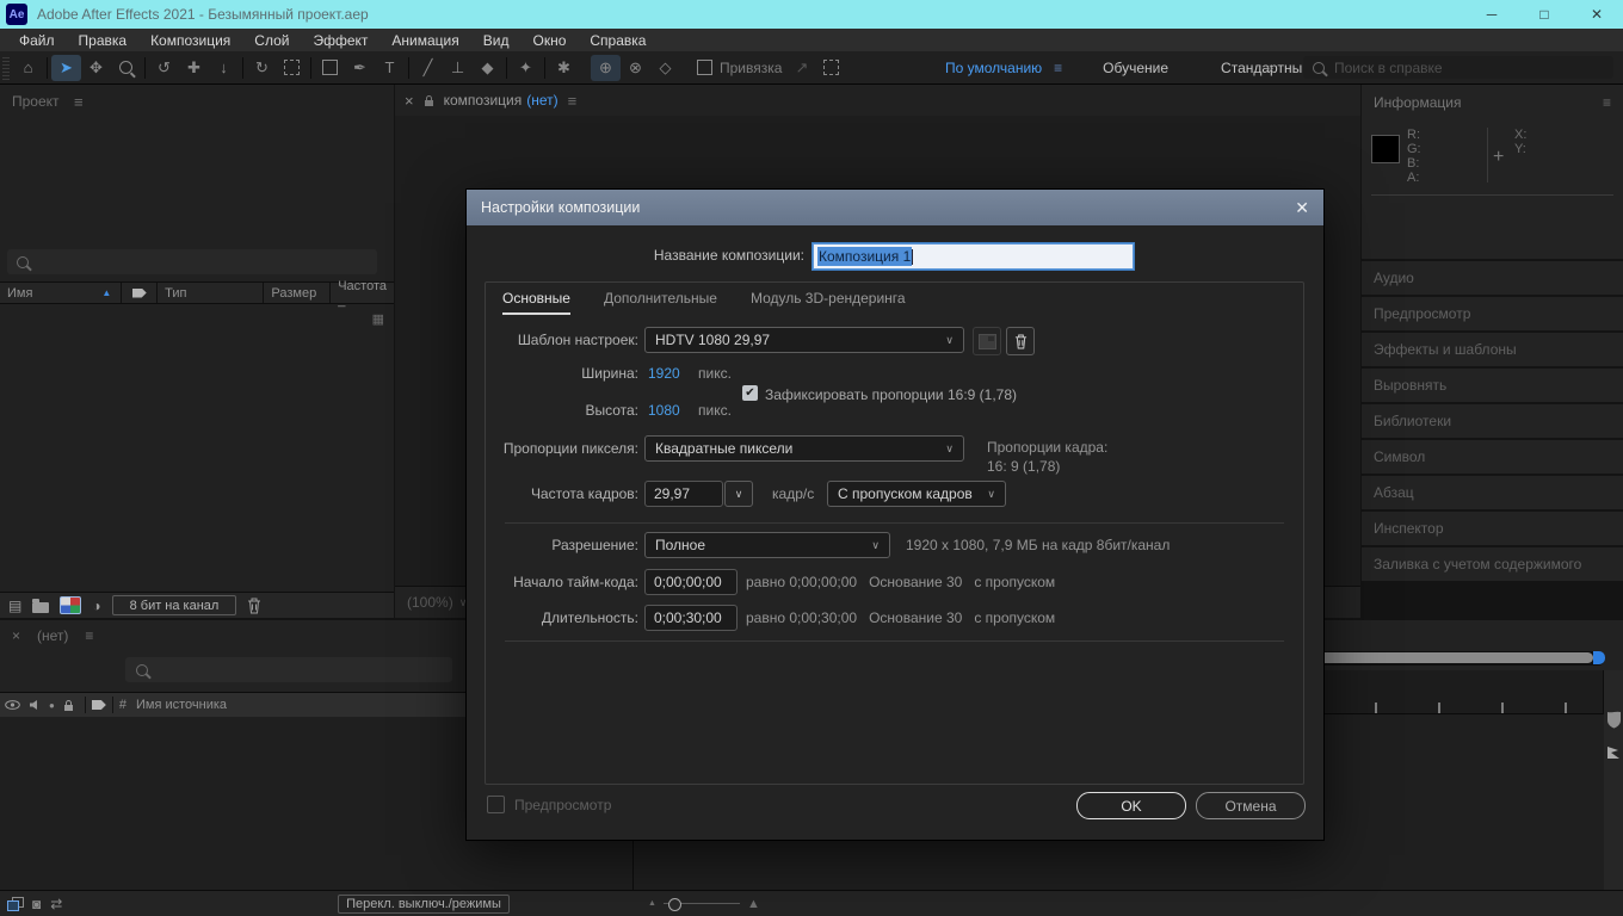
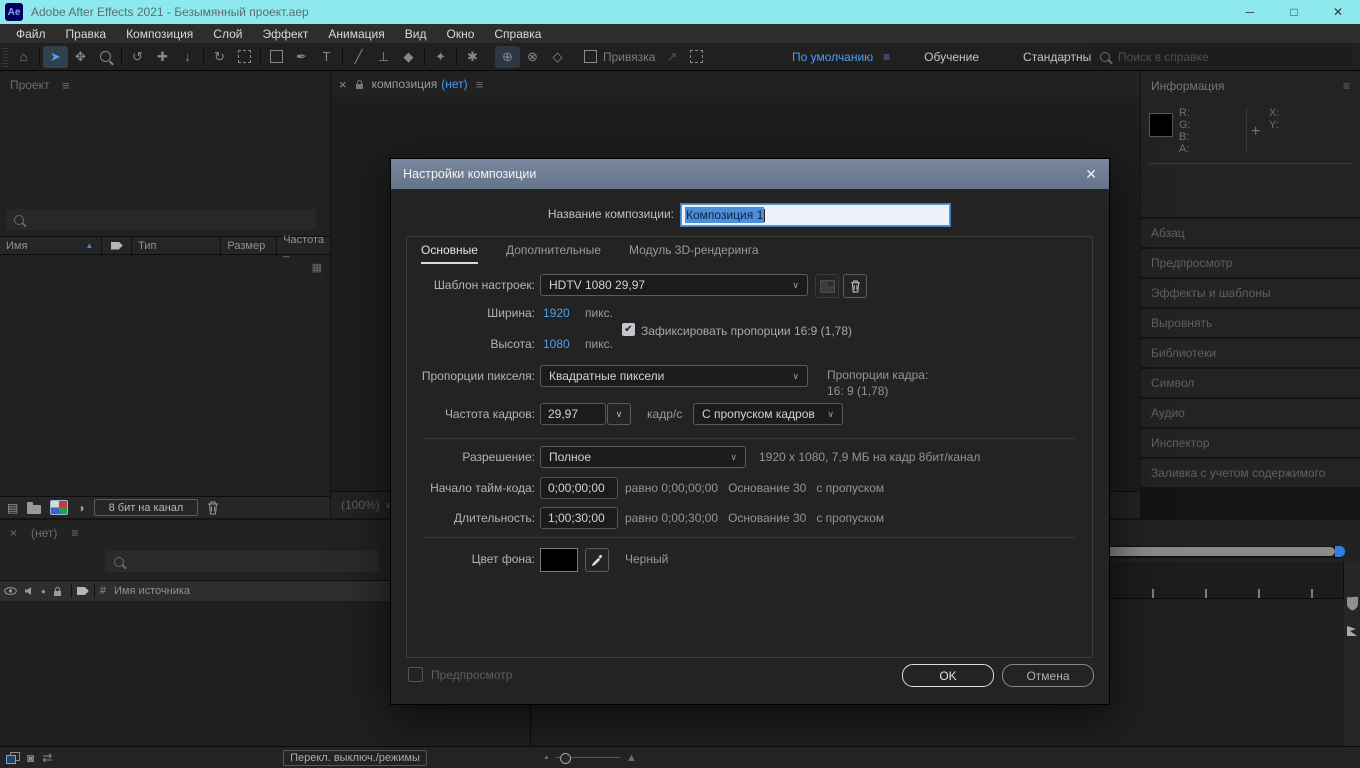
  Ae
  Adobe After Effects 2021 - Безымянный проект.aep
  ─
  □
  ✕
  Файл
  Правка
  Композиция
  Слой
  Эффект
  Анимация
  Вид
  Окно
  Справка
  ⌂
  ➤
  ✥
  ↺
  ✚
  ↓
  ↻
  ✒
  T
  ╱
  ⊥
  ◆
  ✦
  ✱
  ⊕
  ⊗
  ◇
  Привязка
  ↗
  По умолчанию
  ≡
  Обучение
  Стандартны
  »
  Поиск в справке
  Проект
  ≡
  Имя
  ▲
  Тип
  Размер
  Частота _
  ▦
  ▤
  ◑
  8 бит на канал
  ×
  композиция
  (нет)
  ≡
  (100%)
  ∨
  Информация
  ≡
  R:
  G:
  B:
  A:
  +
  X:
  Y:
- Аудио
+ Абзац
  Предпросмотр
  Эффекты и шаблоны
  Выровнять
  Библиотеки
  Символ
- Абзац
+ Аудио
  Инспектор
  Заливка с учетом содержимого
  ×
  (нет)
  ≡
  ●
  #
  Имя источника
  ◙
  ⇄
  Перекл. выключ./режимы
  ▲
  Настройки композиции
  ✕
  Название композиции:
  Композиция 1
  Основные
  Дополнительные
  Модуль 3D-рендеринга
  Шаблон настроек:
  HDTV 1080 29,97
  ∨
  Ширина:
  1920
  пикс.
  ✔
  Зафиксировать пропорции 16:9 (1,78)
  Высота:
  1080
  пикс.
  Пропорции пикселя:
  Квадратные пиксели
  ∨
  Пропорции кадра:
  16: 9 (1,78)
  Частота кадров:
  29,97
  ∨
  кадр/с
  С пропуском кадров
  ∨
  Разрешение:
  Полное
  ∨
  1920 x 1080, 7,9 МБ на кадр 8бит/канал
  Начало тайм-кода:
  0;00;00;00
  равно 0;00;00;00 Основание 30 с пропуском
  Длительность:
- 0;00;30;00
+ 1;00;30;00
  равно 0;00;30;00 Основание 30 с пропуском
+ Цвет фона:
+ Черный
  Предпросмотр
  OK
  Отмена
